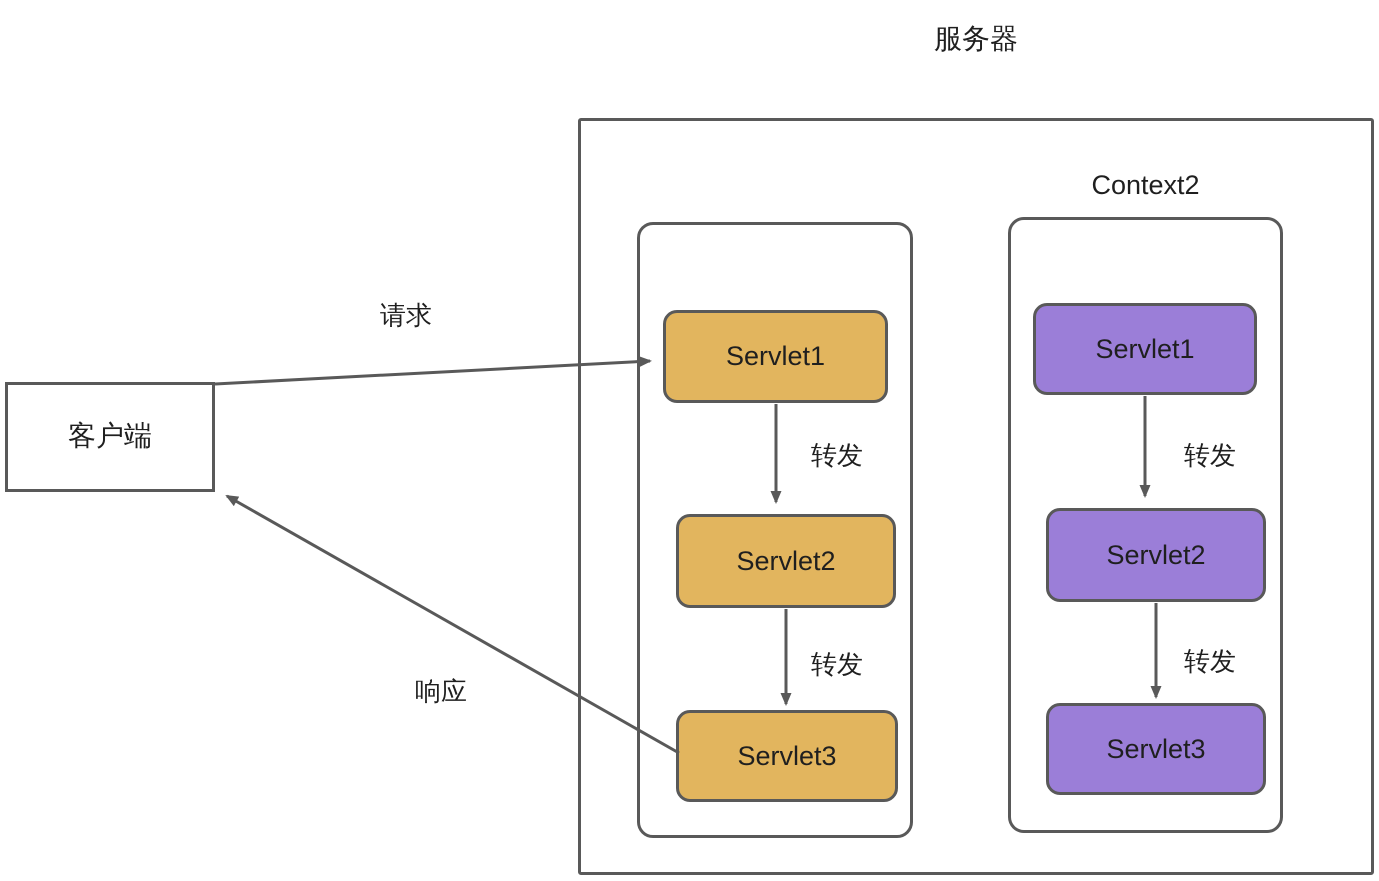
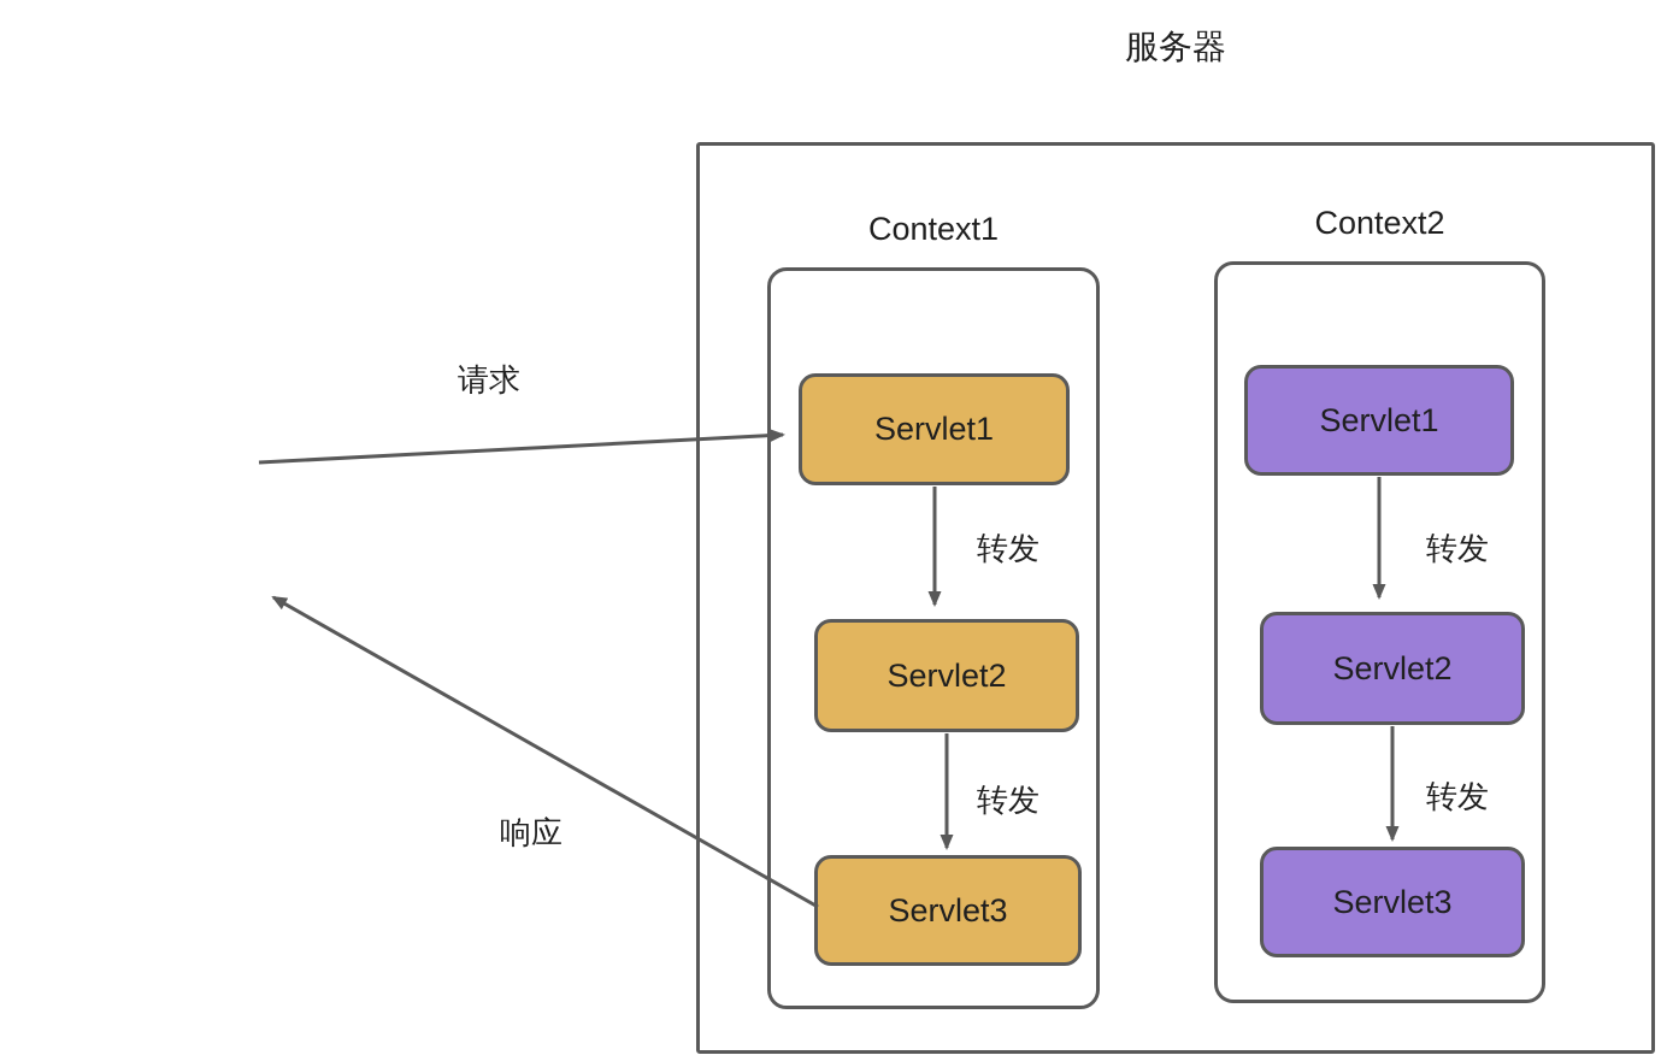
  服务器
+ Context1
  Context2
  Servlet1
  Servlet2
  Servlet3
  Servlet1
  Servlet2
  Servlet3
- 客户端
  请求
  响应
  转发
  转发
  转发
  转发
